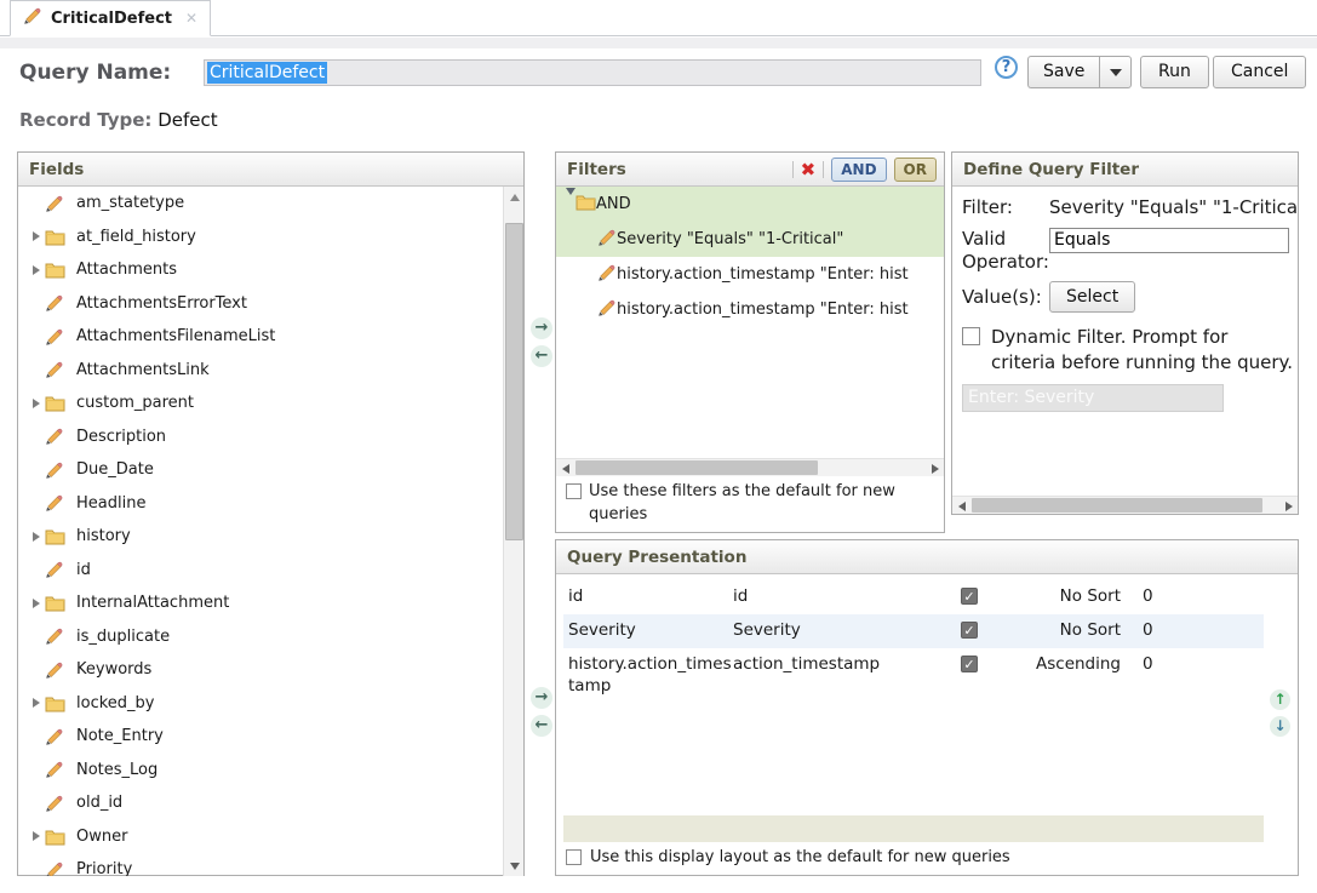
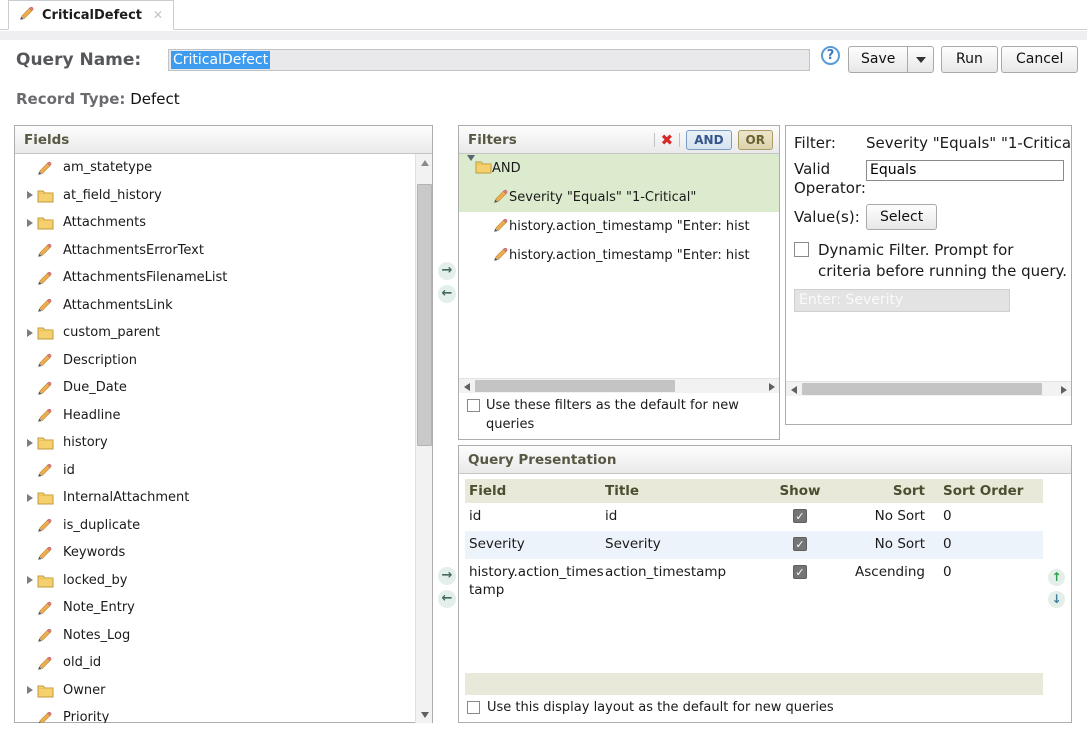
  CriticalDefect
  ✕
  Query Name:
  CriticalDefect
  ?
  Save
  Run
  Cancel
  Record Type: Defect
  Fields
  am_statetype
  at_field_history
  Attachments
  AttachmentsErrorText
  AttachmentsFilenameList
  AttachmentsLink
  custom_parent
  Description
  Due_Date
  Headline
  history
  id
  InternalAttachment
  is_duplicate
  Keywords
  locked_by
  Note_Entry
  Notes_Log
  old_id
  Owner
  Priority
  →
  ←
  →
  ←
  Filters
  ✖
  AND
  OR
  AND
  Severity "Equals" "1-Critical"
  history.action_timestamp "Enter: hist
  history.action_timestamp "Enter: hist
  Use these filters as the default for new queries
- Define Query Filter
  Filter:
  Severity "Equals" "1-Critica
  Valid Operator:
  Equals
  Value(s):
  Select
  Dynamic Filter. Prompt for criteria before running the query.
  Query Presentation
+ Field
+ Title
+ Show
+ Sort
+ Sort Order
  id
  id
  ✓
  No Sort
  0
  Severity
  Severity
  ✓
  No Sort
  0
  history.action_timestamp
  action_timestamp
  ✓
  Ascending
  0
  ↑
  ↓
  Use this display layout as the default for new queries
